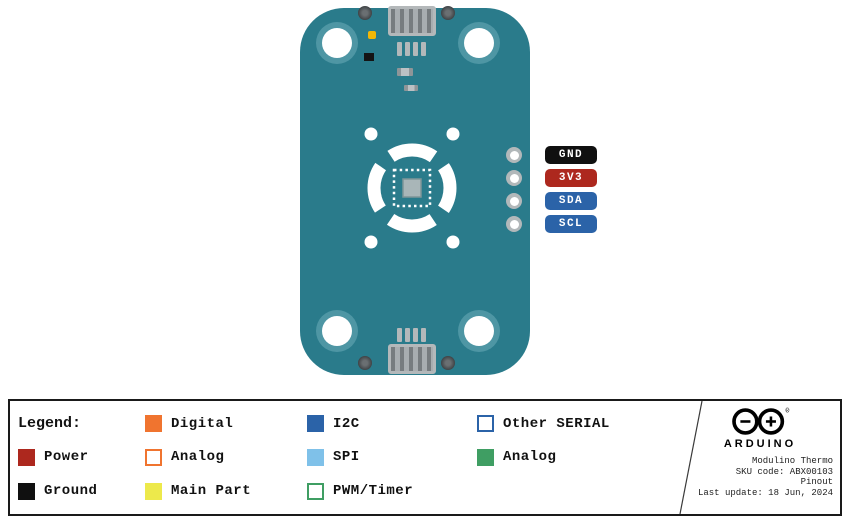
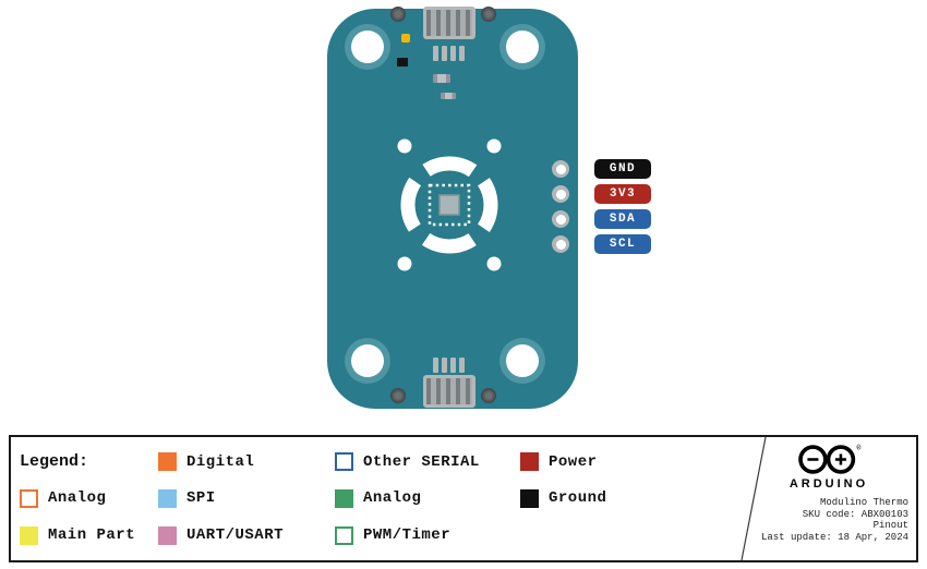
  GND
  3V3
  SDA
  SCL
  Legend:
  Digital
- I2C
  Other SERIAL
  Power
  Analog
  SPI
  Analog
  Ground
  Main Part
+ UART/USART
  PWM/Timer
  ARDUINO
  Modulino Thermo
  SKU code: ABX00103
  Pinout
- Last update: 18 Jun, 2024
+ Last update: 18 Apr, 2024
